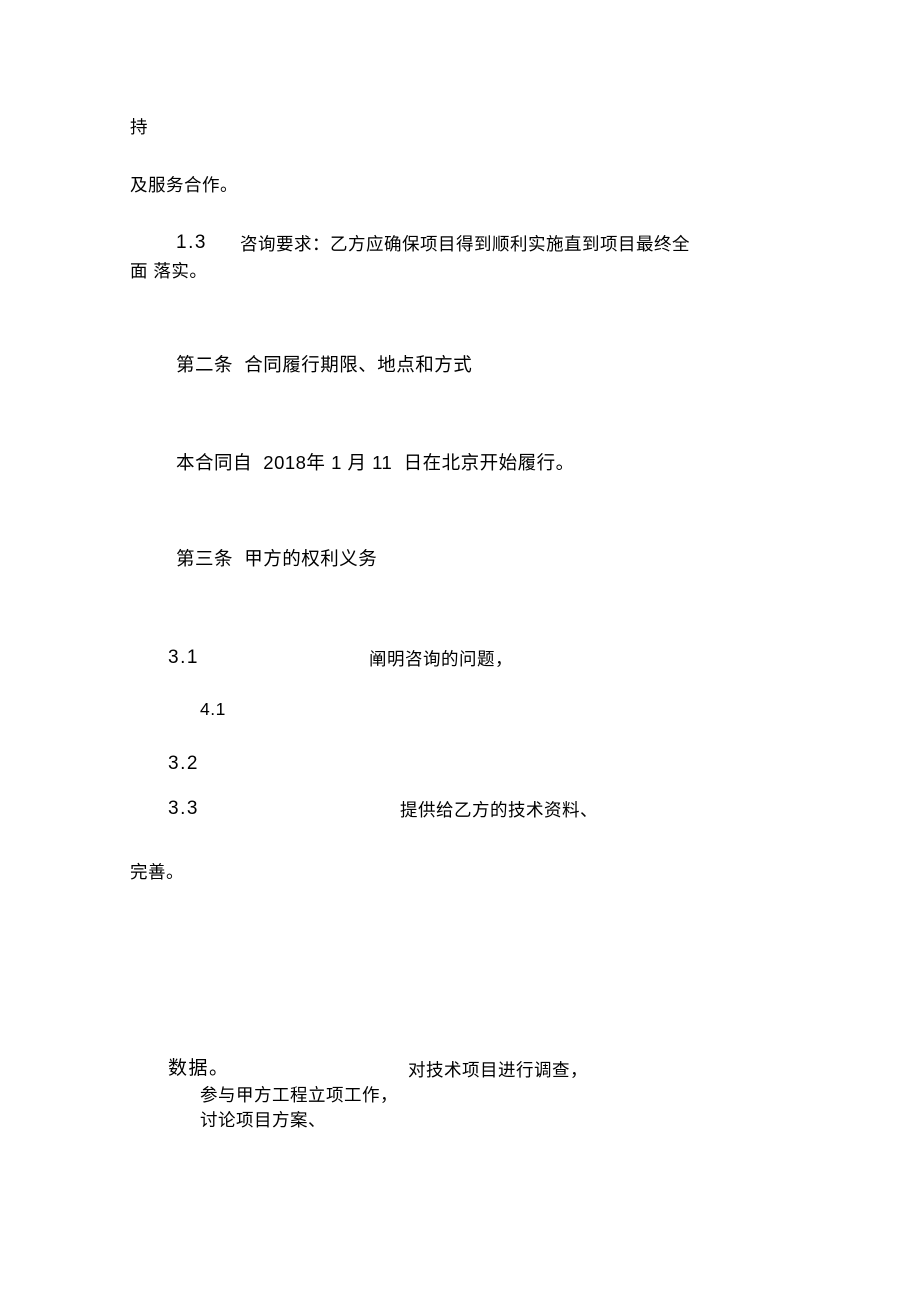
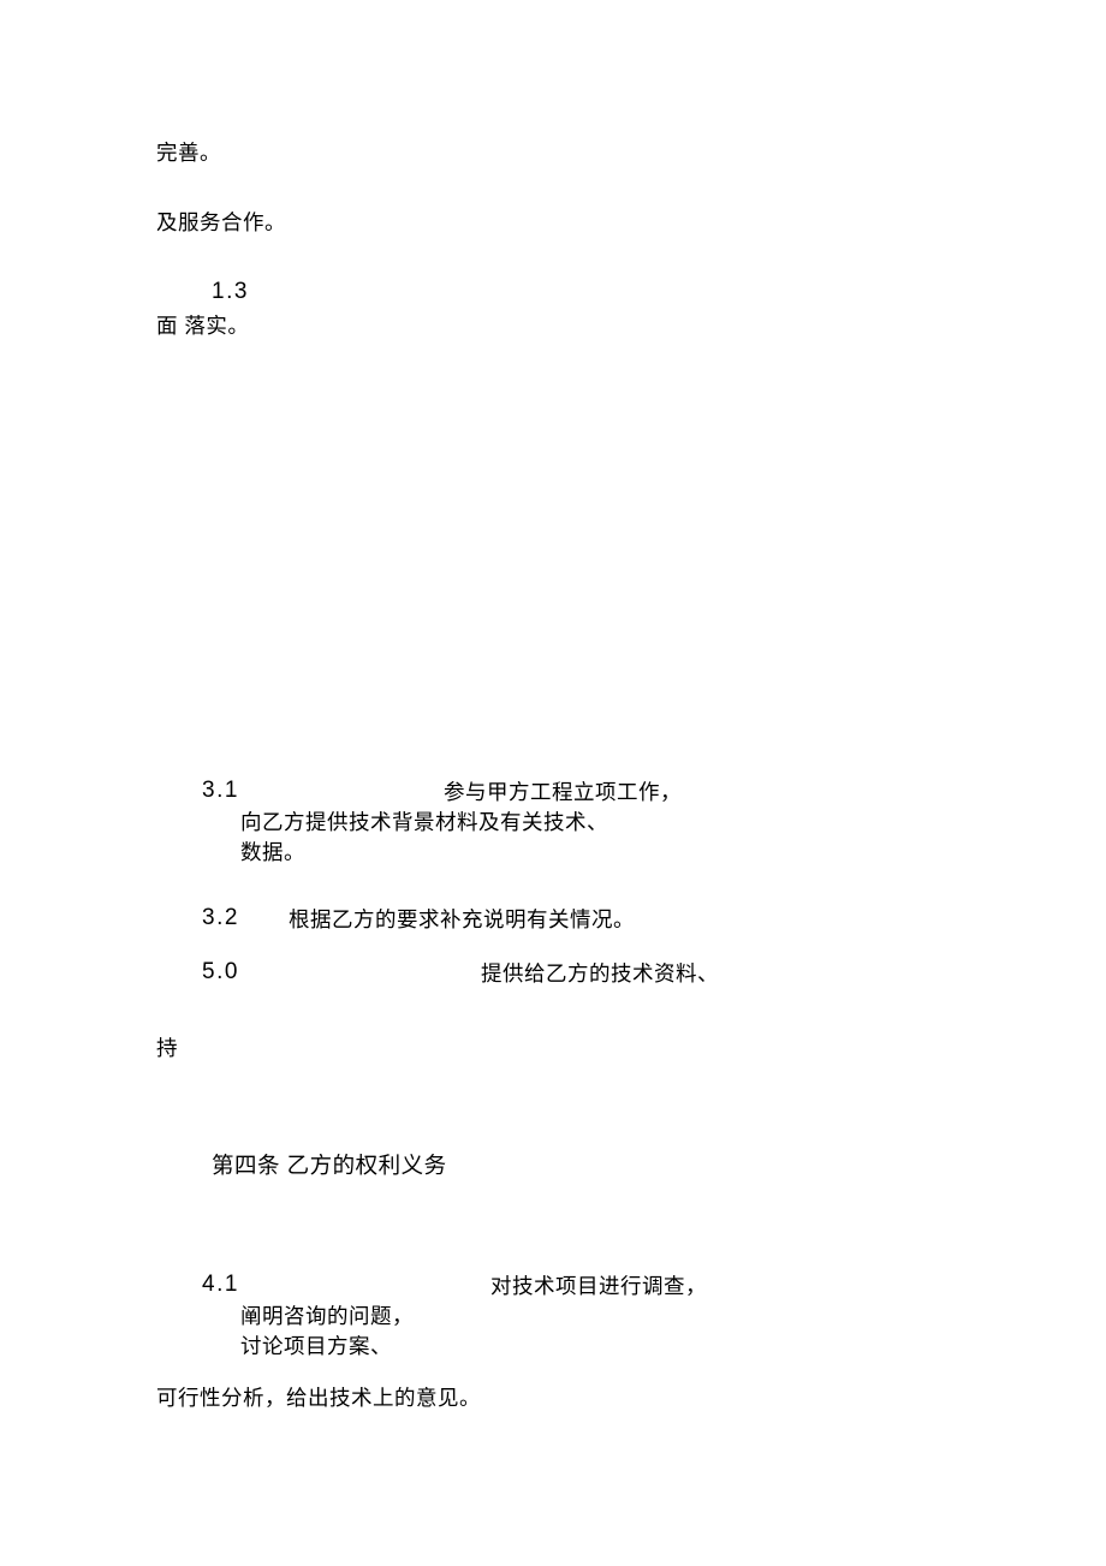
- 持
+ 完善。
  及服务合作。
  1.3
- 咨询要求：乙方应确保项目得到顺利实施直到项目最终全
  面 落实。
- 第二条 合同履行期限、地点和方式
- 本合同自 2018年 1 月 11 日在北京开始履行。
- 第三条 甲方的权利义务
  3.1
- 阐明咨询的问题，
+ 参与甲方工程立项工作，
+ 向乙方提供技术背景材料及有关技术、
- 4.1
+ 数据。
  3.2
+ 根据乙方的要求补充说明有关情况。
- 3.3
+ 5.0
  提供给乙方的技术资料、
- 完善。
+ 持
+ 第四条 乙方的权利义务
- 数据。
+ 4.1
  对技术项目进行调查，
- 参与甲方工程立项工作，
+ 阐明咨询的问题，
  讨论项目方案、
+ 可行性分析，给出技术上的意见。
